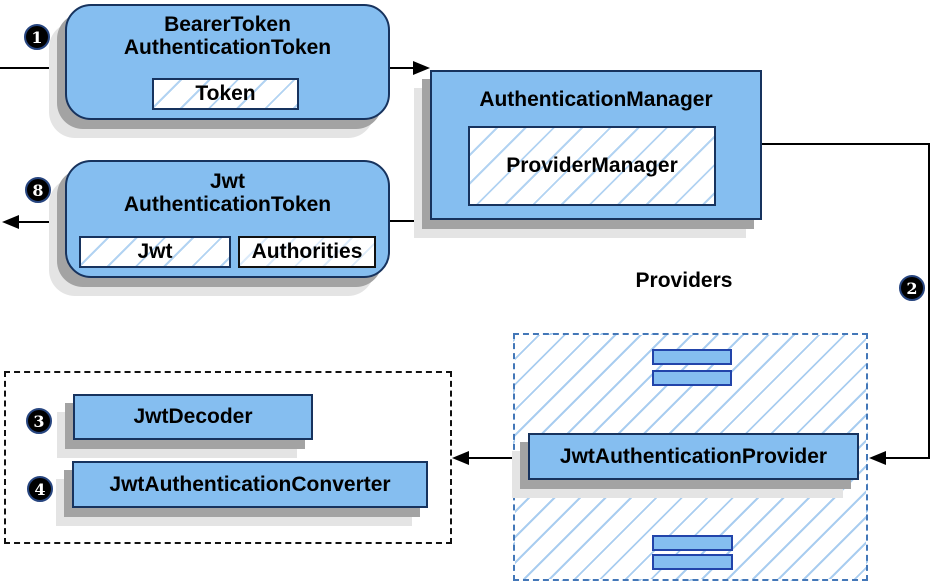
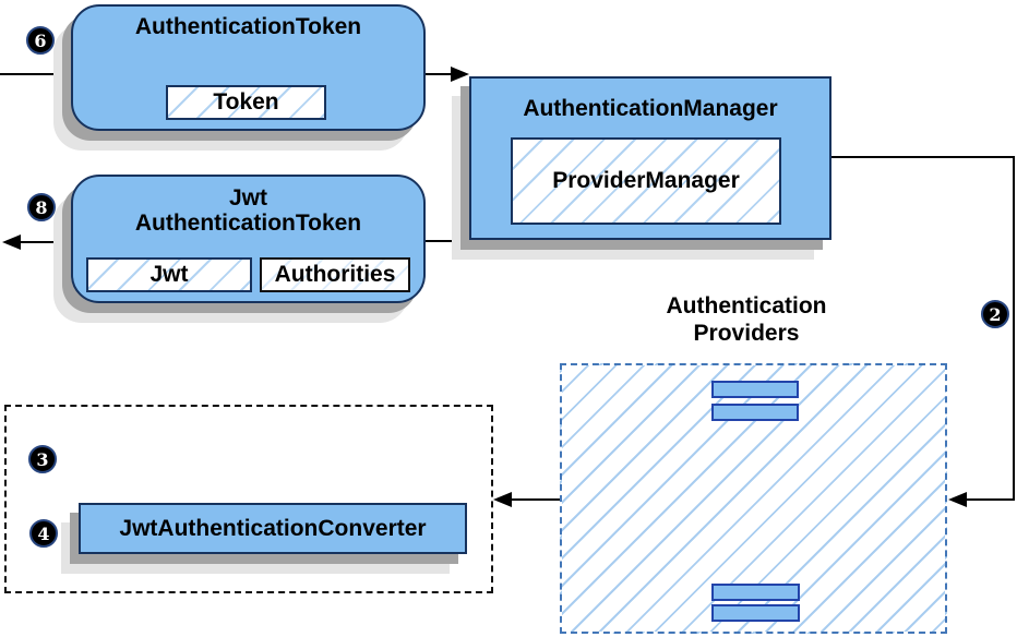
- 1
+ 6
  2
  3
  4
  8
- BearerToken
  AuthenticationToken
  Token
  AuthenticationManager
  ProviderManager
  Jwt
  AuthenticationToken
  Jwt
  Authorities
+ Authentication
  Providers
- JwtAuthenticationProvider
- JwtDecoder
  JwtAuthenticationConverter
